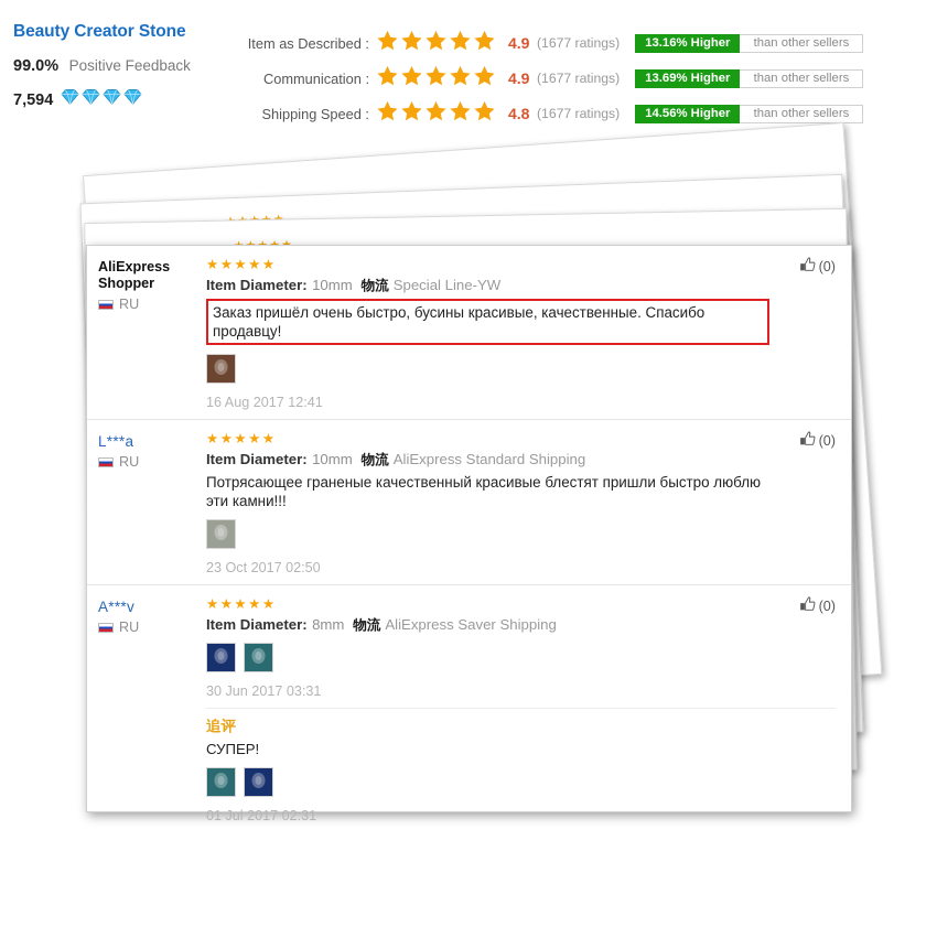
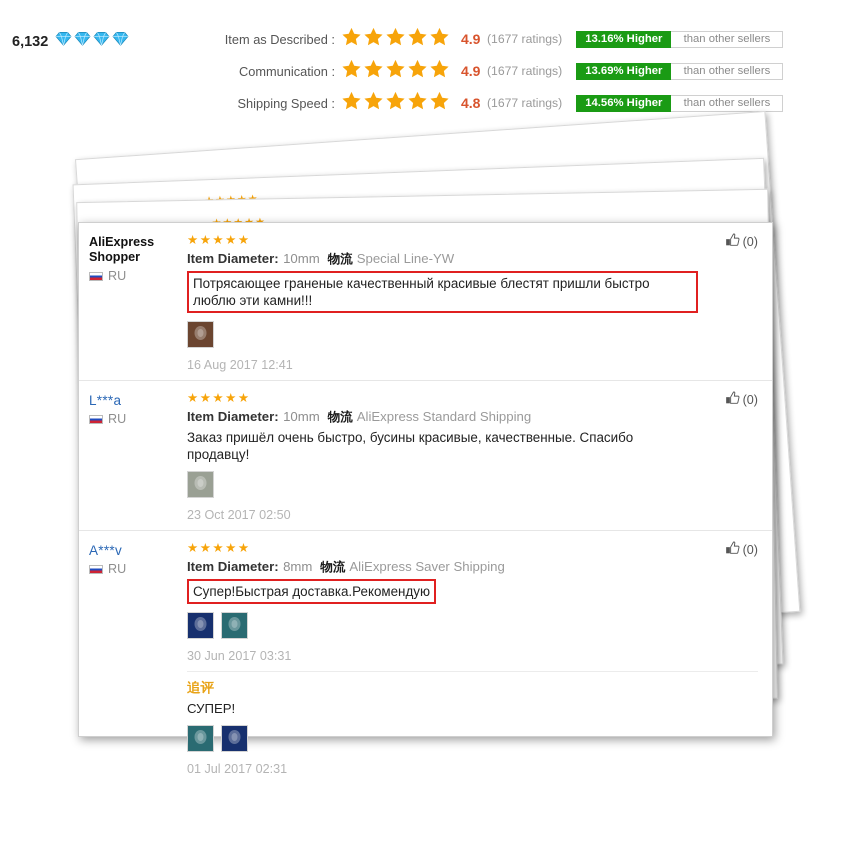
- Beauty Creator Stone
- 99.0% Positive Feedback
- 7,594
+ 6,132
  Item as Described :
  4.9
  (1677 ratings)
  13.16% Higher
  than other sellers
  Communication :
  4.9
  (1677 ratings)
  13.69% Higher
  than other sellers
  Shipping Speed :
  4.8
  (1677 ratings)
  14.56% Higher
  than other sellers
  AliExpress Shopper
  RU
  ★★★★★
  Item Diameter: 10mm 物流 Special Line-YW
- Заказ пришёл очень быстро, бусины красивые, качественные. Спасибо продавцу!
+ Потрясающее граненые качественный красивые блестят пришли быстро люблю эти камни!!!
  16 Aug 2017 12:41
  (0)
  L***a
  RU
  ★★★★★
  Item Diameter: 10mm 物流 AliExpress Standard Shipping
- Потрясающее граненые качественный красивые блестят пришли быстро люблю эти камни!!!
+ Заказ пришёл очень быстро, бусины красивые, качественные. Спасибо продавцу!
  23 Oct 2017 02:50
  (0)
  A***v
  RU
  ★★★★★
  Item Diameter: 8mm 物流 AliExpress Saver Shipping
+ Супер!Быстрая доставка.Рекомендую
  30 Jun 2017 03:31
  (0)
  追评
  СУПЕР!
  01 Jul 2017 02:31
